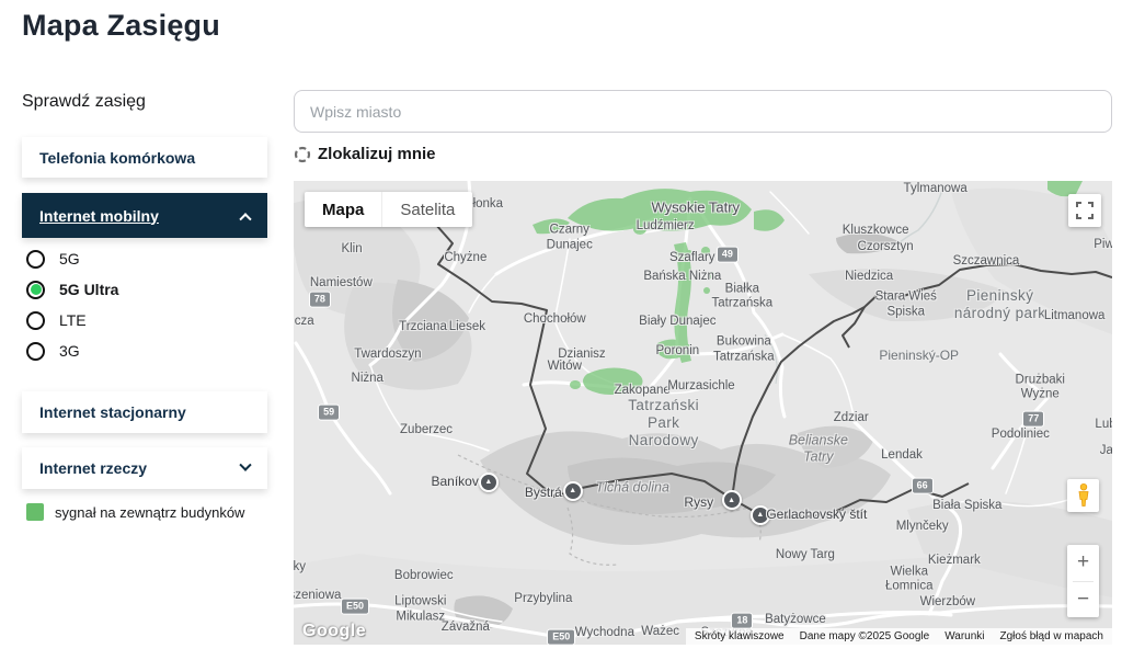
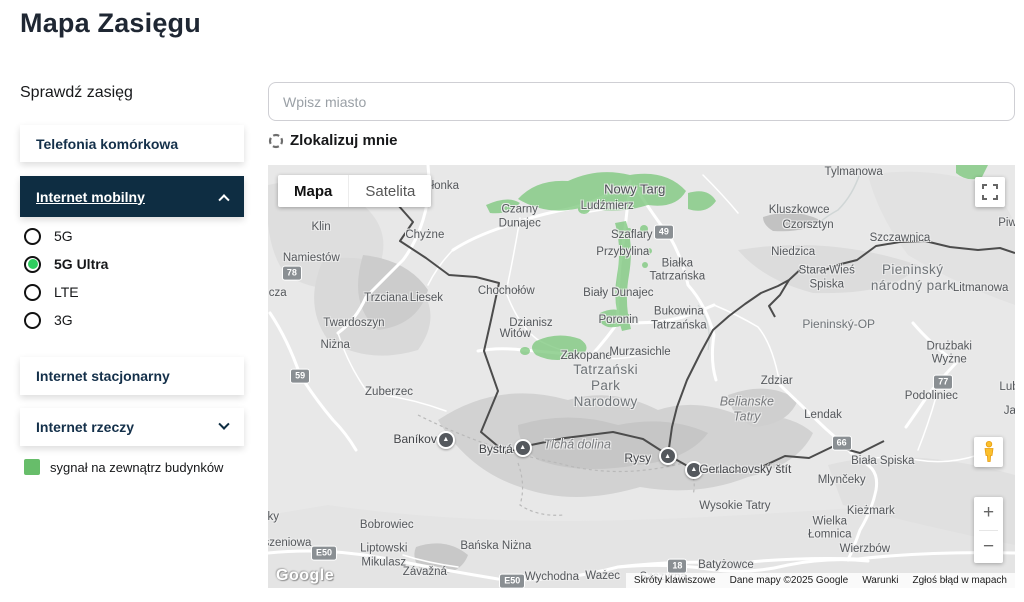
  Mapa Zasięgu
  Sprawdź zasięg
  Telefonia komórkowa
  Internet mobilny
  5G
  5G Ultra
  LTE
  3G
  Internet stacjonarny
  Internet rzeczy
  sygnał na zewnątrz budynków
  Wpisz miasto
  Zlokalizuj mnie
- Wysokie Tatry
+ Nowy Targ
  Ludźmierz
  Tylmanowa
  Kluszkowce
  Czorsztyn
  Czarny
  Dunajec
  Klin
  Chyżne
  Szaflary
- Bańska Niżna
+ Przybylina
  Namiestów
  Białka
  Tatrzańska
  Szczawnica
  Niedzica
  Stara Wieś
  Spiska
  Pieninský
  národný park
  Litmanowa
  Piw
  Trzciana
  Liesek
  Chochołów
  Twardoszyn
  Biały Dunajec
  Poronin
  Bukowina
  Tatrzańska
  Dzianisz
  Witów
  Niżna
  Pieninský-OP
  Zakopane
  Murzasichle
  Tatrzański
  Park
  Narodowy
  Zdziar
  Drużbaki
  Wyżne
  Belianske
  Tatry
  Podoliniec
  Zuberzec
  Lendak
  Ja
  Baníkov
  Bystrá
  Tichá dolina
  Rysy
  Gerlachovský štít
  Biała Spiska
  Mlynčeky
- Nowy Targ
+ Wysokie Tatry
  Kieżmark
  Wielka
  Łomnica
  Bobrowiec
  Wierzbów
- Przybylina
+ Bańska Niżna
  Batyżowce
  Liptowski
  Mikulasz
  Wychodna
  Ważec
  Szczyrba
  Závažná
  zeniowa
  ky
  cza
  78
  49
  59
  77
  66
  18
  E50
  E50
  Mapa
  Satelita
  +
  −
  Google
  Skróty klawiszowe
  Dane mapy ©2025 Google
  Warunki
  Zgłoś błąd w mapach
